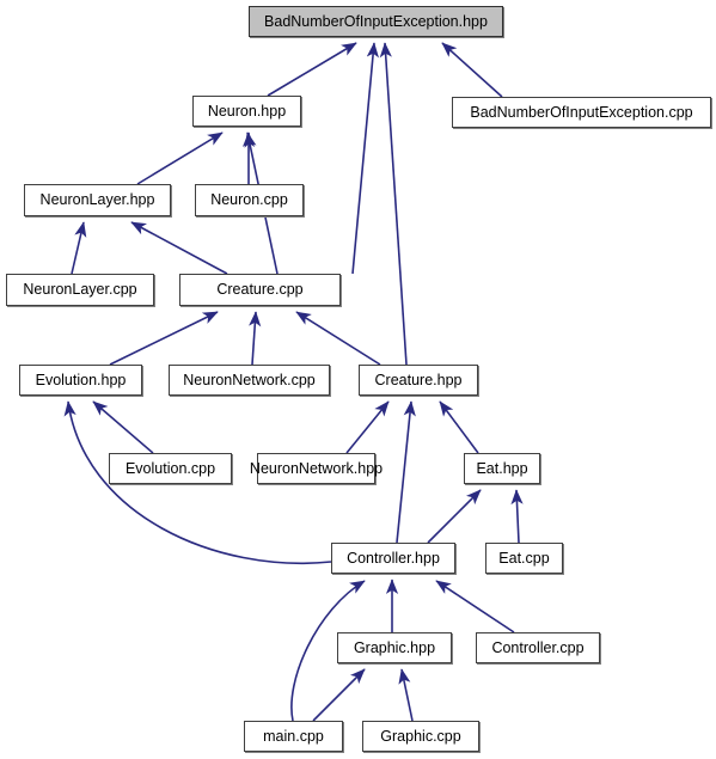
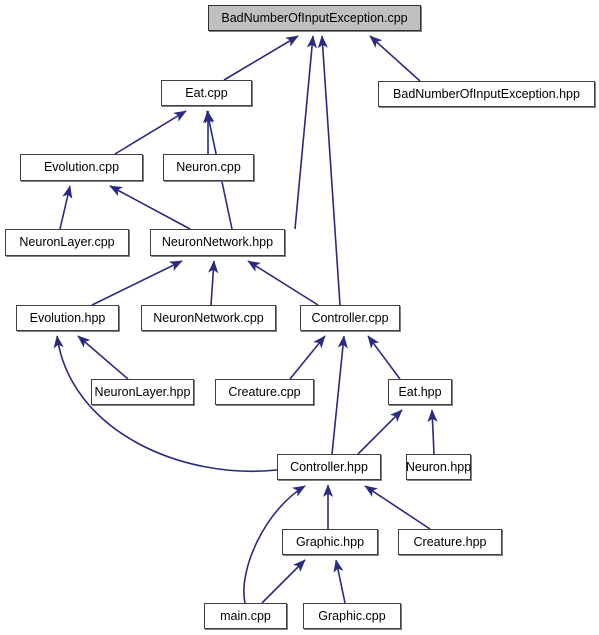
- BadNumberOfInputException.hpp
+ BadNumberOfInputException.cpp
- Neuron.hpp
+ Eat.cpp
- BadNumberOfInputException.cpp
+ BadNumberOfInputException.hpp
- NeuronLayer.hpp
+ Evolution.cpp
  Neuron.cpp
  NeuronLayer.cpp
- Creature.cpp
+ NeuronNetwork.hpp
  Evolution.hpp
  NeuronNetwork.cpp
- Creature.hpp
+ Controller.cpp
- Evolution.cpp
+ NeuronLayer.hpp
- NeuronNetwork.hpp
+ Creature.cpp
  Eat.hpp
  Controller.hpp
- Eat.cpp
+ Neuron.hpp
  Graphic.hpp
- Controller.cpp
+ Creature.hpp
  main.cpp
  Graphic.cpp
